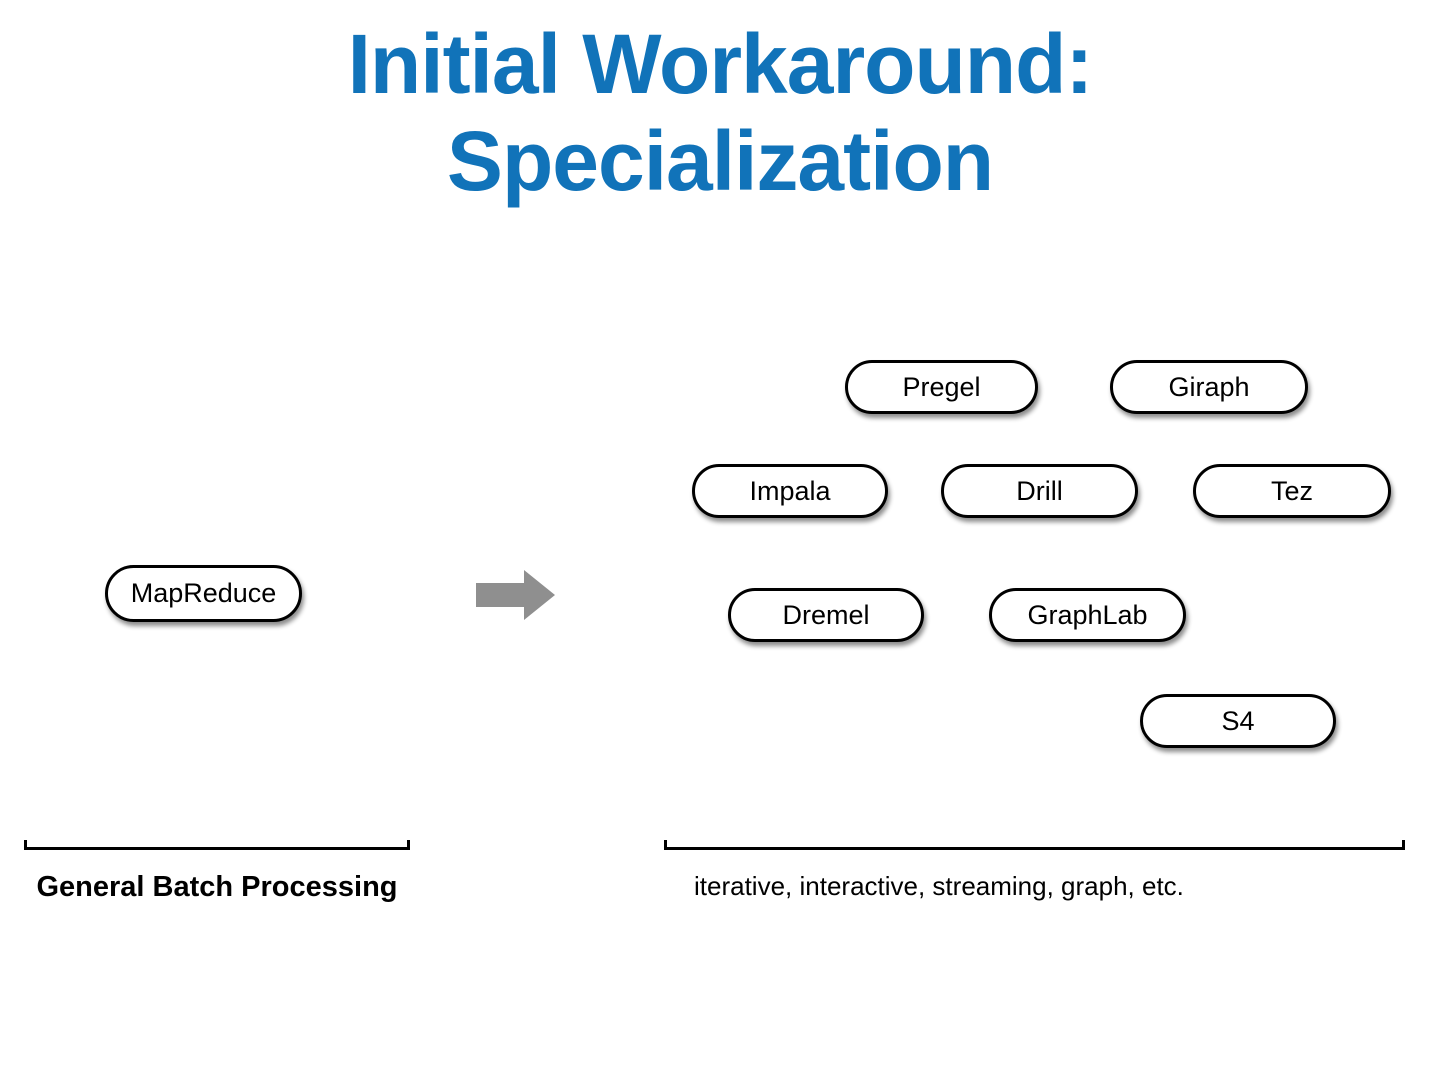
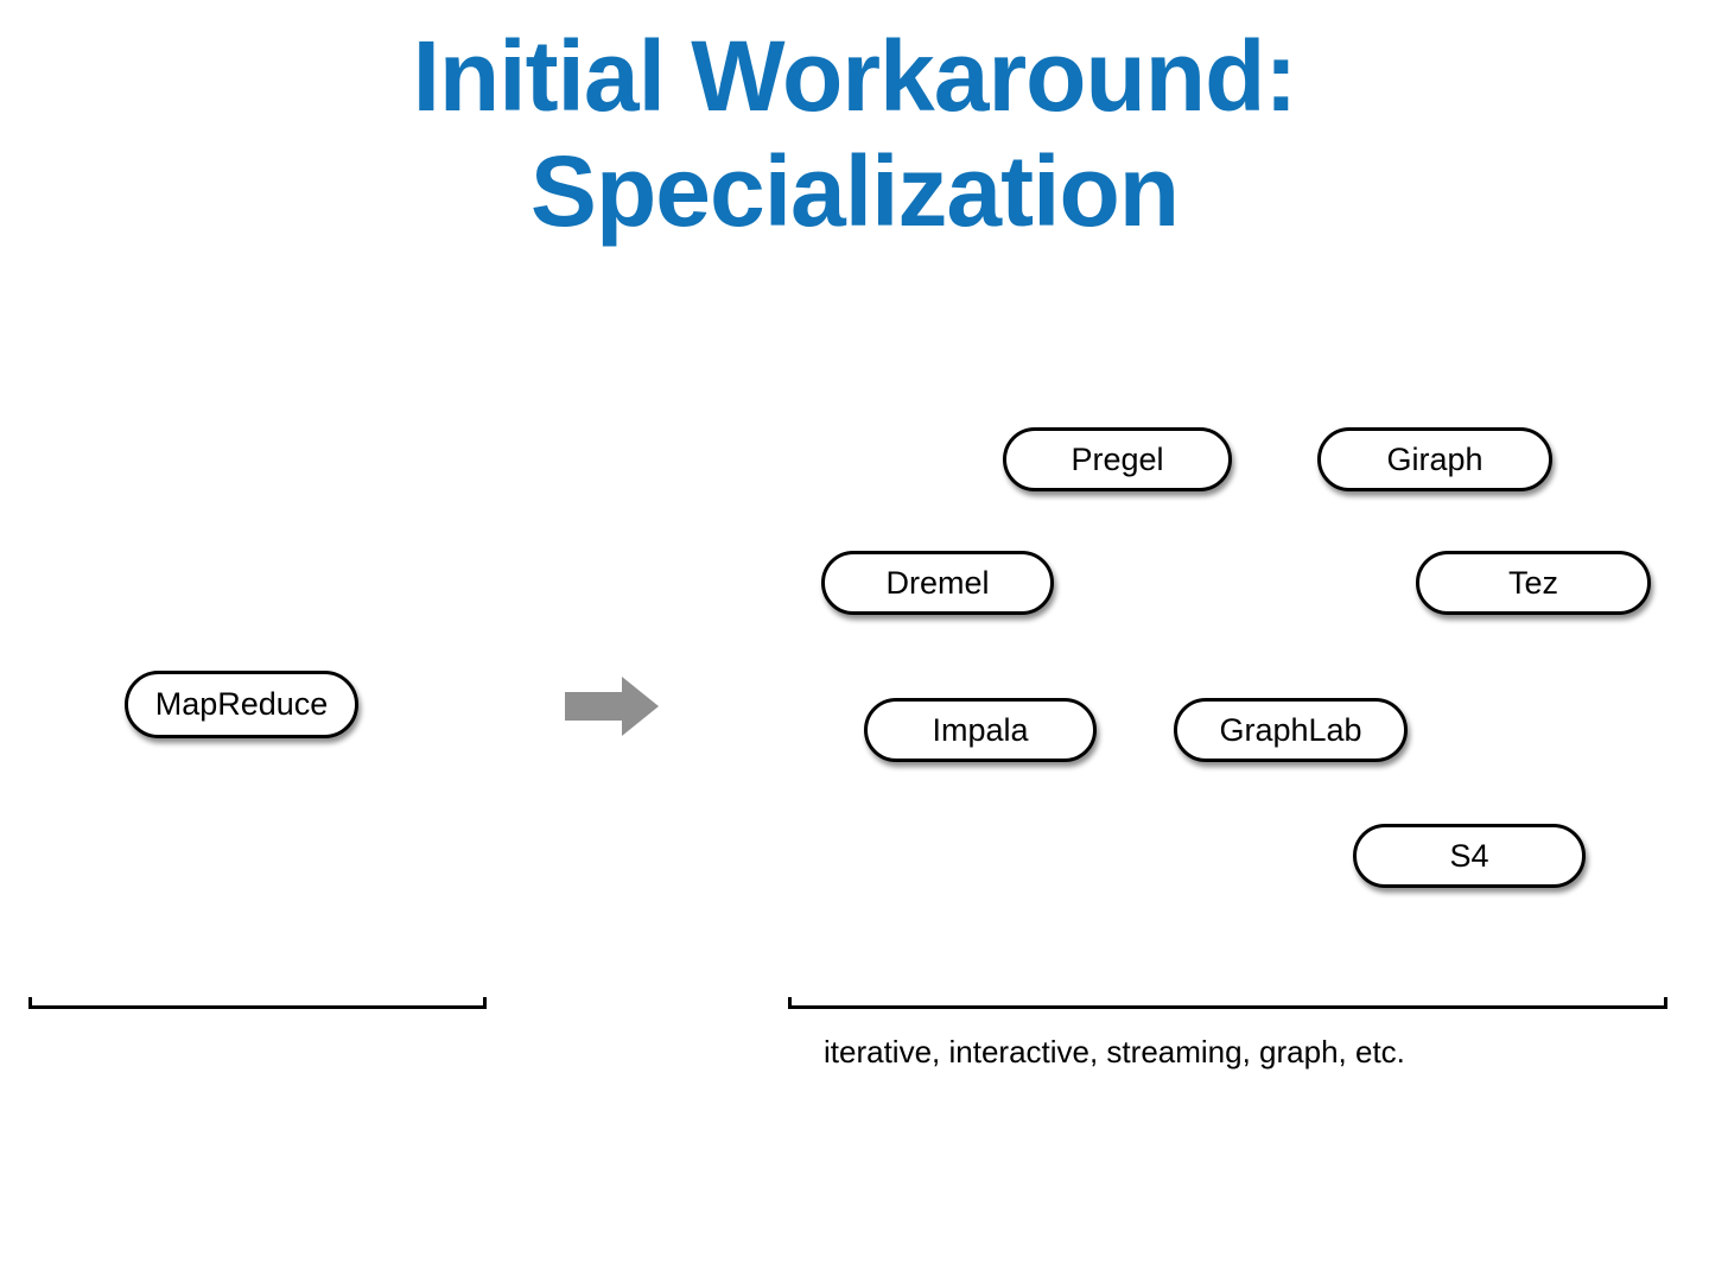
  Initial Workaround:
  Specialization
  MapReduce
  Pregel
  Giraph
- Impala
+ Dremel
- Drill
  Tez
- Dremel
+ Impala
  GraphLab
  S4
- General Batch Processing
  iterative, interactive, streaming, graph, etc.
